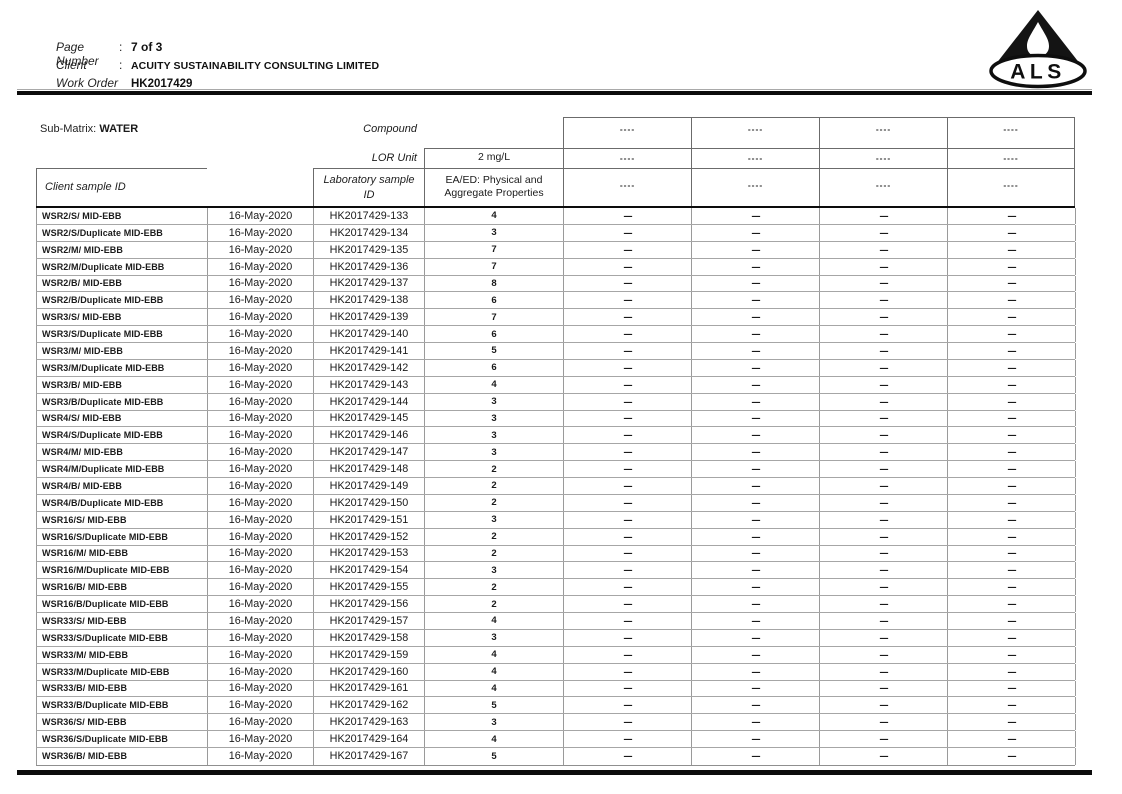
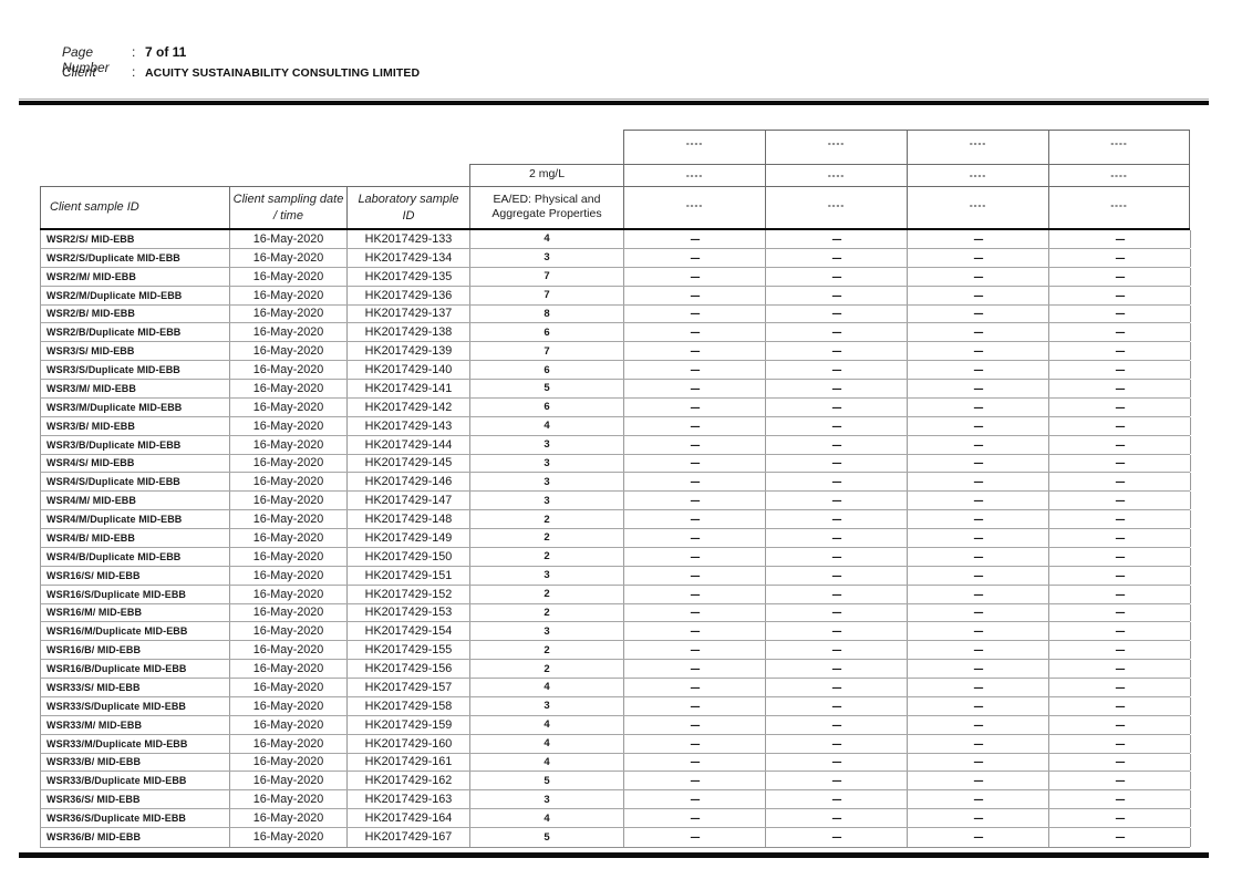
  Page Number
  :
- 7 of 3
+ 7 of 11
  Client
  :
  ACUITY SUSTAINABILITY CONSULTING LIMITED
- Work Order
- HK2017429
- ALS
- Sub-Matrix: WATER
- Compound
- LOR Unit
  ----
  ----
  ----
  ----
  2 mg/L
  ----
  ----
  ----
  ----
  Client sample ID
+ Client sampling date
+ / time
  Laboratory sample
  ID
  EA/ED: Physical and
  Aggregate Properties
  ----
  ----
  ----
  ----
  WSR2/S/ MID-EBB
  16-May-2020
  HK2017429-133
  4
  ----
  ----
  ----
  ----
  WSR2/S/Duplicate MID-EBB
  16-May-2020
  HK2017429-134
  3
  ----
  ----
  ----
  ----
  WSR2/M/ MID-EBB
  16-May-2020
  HK2017429-135
  7
  ----
  ----
  ----
  ----
  WSR2/M/Duplicate MID-EBB
  16-May-2020
  HK2017429-136
  7
  ----
  ----
  ----
  ----
  WSR2/B/ MID-EBB
  16-May-2020
  HK2017429-137
  8
  ----
  ----
  ----
  ----
  WSR2/B/Duplicate MID-EBB
  16-May-2020
  HK2017429-138
  6
  ----
  ----
  ----
  ----
  WSR3/S/ MID-EBB
  16-May-2020
  HK2017429-139
  7
  ----
  ----
  ----
  ----
  WSR3/S/Duplicate MID-EBB
  16-May-2020
  HK2017429-140
  6
  ----
  ----
  ----
  ----
  WSR3/M/ MID-EBB
  16-May-2020
  HK2017429-141
  5
  ----
  ----
  ----
  ----
  WSR3/M/Duplicate MID-EBB
  16-May-2020
  HK2017429-142
  6
  ----
  ----
  ----
  ----
  WSR3/B/ MID-EBB
  16-May-2020
  HK2017429-143
  4
  ----
  ----
  ----
  ----
  WSR3/B/Duplicate MID-EBB
  16-May-2020
  HK2017429-144
  3
  ----
  ----
  ----
  ----
  WSR4/S/ MID-EBB
  16-May-2020
  HK2017429-145
  3
  ----
  ----
  ----
  ----
  WSR4/S/Duplicate MID-EBB
  16-May-2020
  HK2017429-146
  3
  ----
  ----
  ----
  ----
  WSR4/M/ MID-EBB
  16-May-2020
  HK2017429-147
  3
  ----
  ----
  ----
  ----
  WSR4/M/Duplicate MID-EBB
  16-May-2020
  HK2017429-148
  2
  ----
  ----
  ----
  ----
  WSR4/B/ MID-EBB
  16-May-2020
  HK2017429-149
  2
  ----
  ----
  ----
  ----
  WSR4/B/Duplicate MID-EBB
  16-May-2020
  HK2017429-150
  2
  ----
  ----
  ----
  ----
  WSR16/S/ MID-EBB
  16-May-2020
  HK2017429-151
  3
  ----
  ----
  ----
  ----
  WSR16/S/Duplicate MID-EBB
  16-May-2020
  HK2017429-152
  2
  ----
  ----
  ----
  ----
  WSR16/M/ MID-EBB
  16-May-2020
  HK2017429-153
  2
  ----
  ----
  ----
  ----
  WSR16/M/Duplicate MID-EBB
  16-May-2020
  HK2017429-154
  3
  ----
  ----
  ----
  ----
  WSR16/B/ MID-EBB
  16-May-2020
  HK2017429-155
  2
  ----
  ----
  ----
  ----
  WSR16/B/Duplicate MID-EBB
  16-May-2020
  HK2017429-156
  2
  ----
  ----
  ----
  ----
  WSR33/S/ MID-EBB
  16-May-2020
  HK2017429-157
  4
  ----
  ----
  ----
  ----
  WSR33/S/Duplicate MID-EBB
  16-May-2020
  HK2017429-158
  3
  ----
  ----
  ----
  ----
  WSR33/M/ MID-EBB
  16-May-2020
  HK2017429-159
  4
  ----
  ----
  ----
  ----
  WSR33/M/Duplicate MID-EBB
  16-May-2020
  HK2017429-160
  4
  ----
  ----
  ----
  ----
  WSR33/B/ MID-EBB
  16-May-2020
  HK2017429-161
  4
  ----
  ----
  ----
  ----
  WSR33/B/Duplicate MID-EBB
  16-May-2020
  HK2017429-162
  5
  ----
  ----
  ----
  ----
  WSR36/S/ MID-EBB
  16-May-2020
  HK2017429-163
  3
  ----
  ----
  ----
  ----
  WSR36/S/Duplicate MID-EBB
  16-May-2020
  HK2017429-164
  4
  ----
  ----
  ----
  ----
  WSR36/B/ MID-EBB
  16-May-2020
  HK2017429-167
  5
  ----
  ----
  ----
  ----
